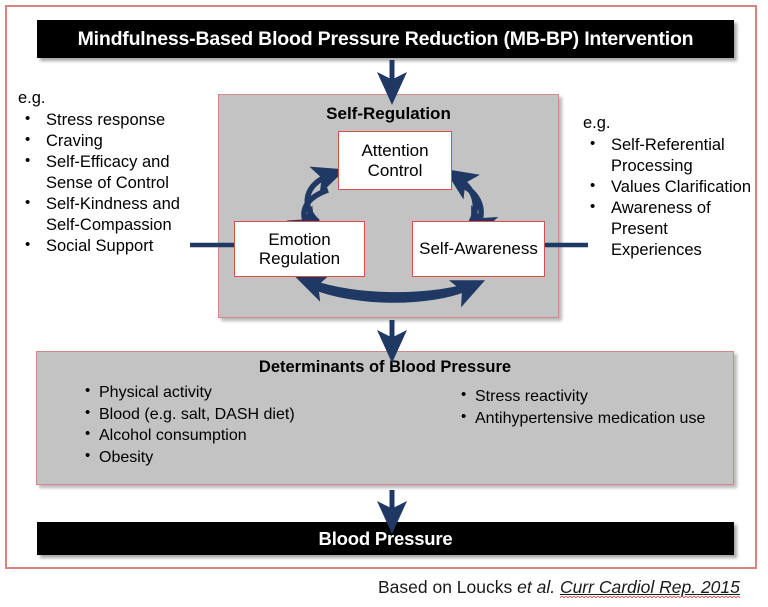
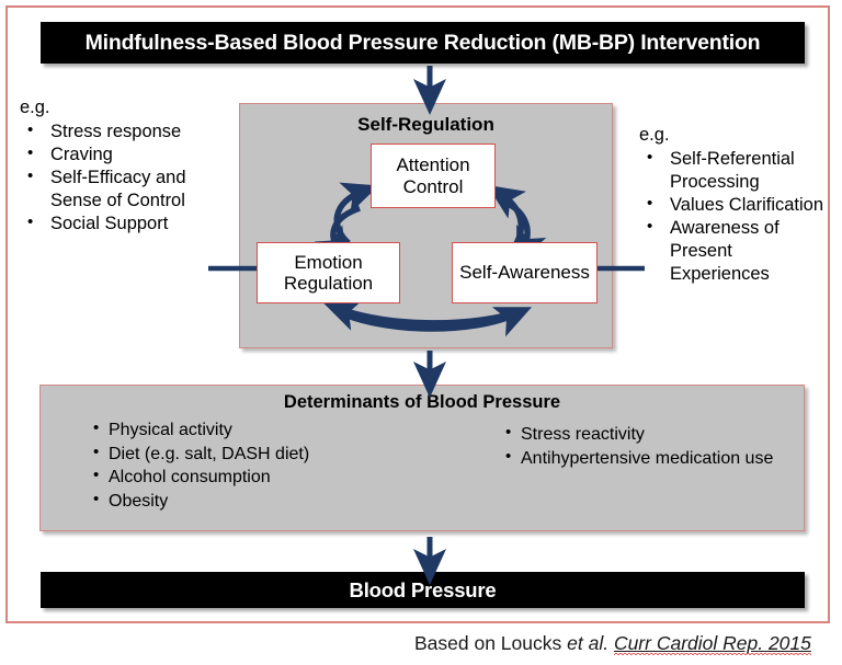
  Mindfulness-Based Blood Pressure Reduction (MB-BP) Intervention
  e.g.
  Stress response
  Craving
  Self-Efficacy and Sense of Control
- Self-Kindness and Self-Compassion
  Social Support
  e.g.
  Self-Referential Processing
  Values Clarification
  Awareness of Present Experiences
  Self-Regulation
  Attention Control
  Emotion Regulation
  Self-Awareness
  Determinants of Blood Pressure
  Physical activity
- Blood (e.g. salt, DASH diet)
+ Diet (e.g. salt, DASH diet)
  Alcohol consumption
  Obesity
  Stress reactivity
  Antihypertensive medication use
  Blood Pressure
  Based on Loucks et al. Curr Cardiol Rep. 2015
